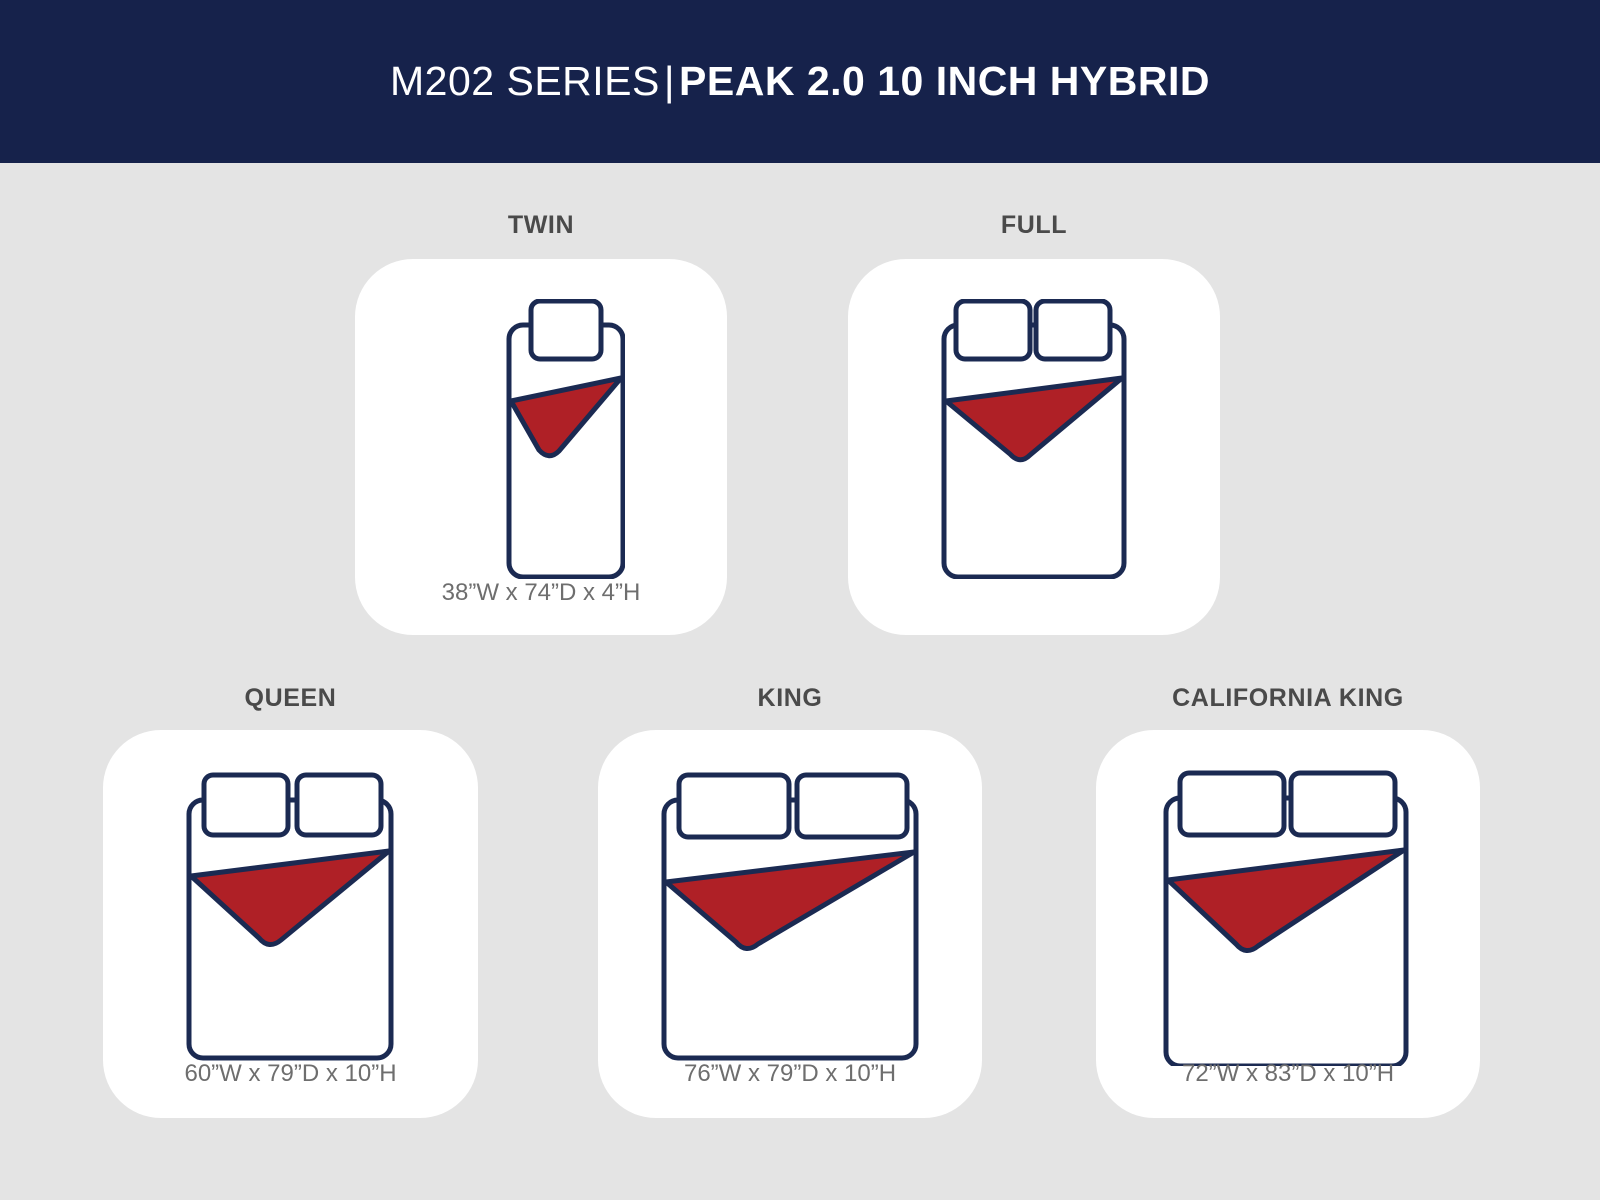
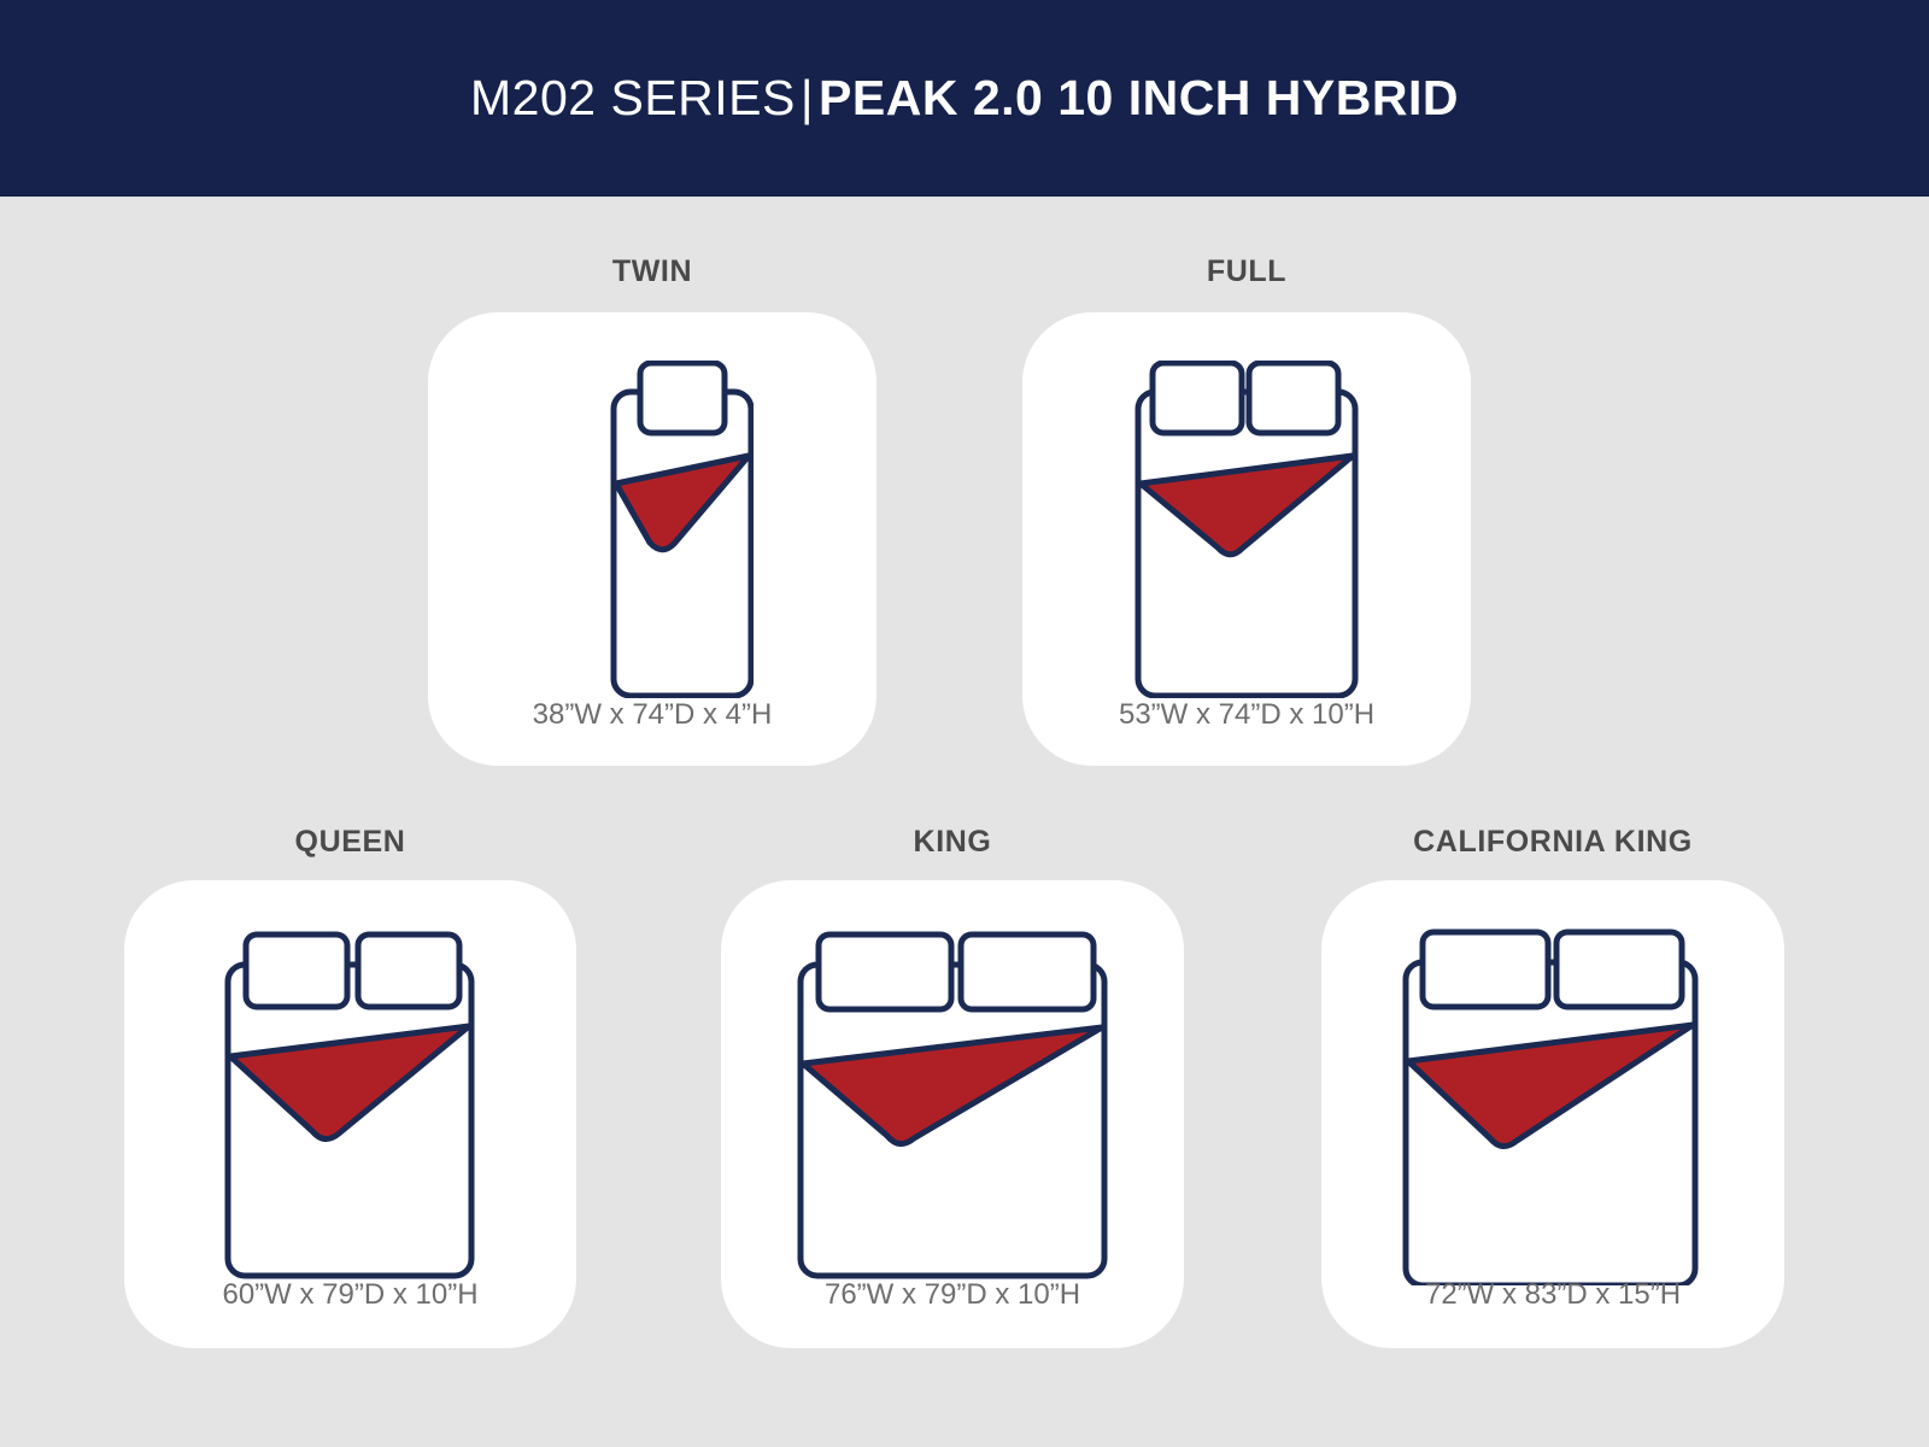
  M202 SERIES|PEAK 2.0 10 INCH HYBRID
  TWIN
  38”W x 74”D x 4”H
  FULL
+ 53”W x 74”D x 10”H
  QUEEN
  60”W x 79”D x 10”H
  KING
  76”W x 79”D x 10”H
  CALIFORNIA KING
- 72”W x 83”D x 10”H
+ 72”W x 83”D x 15”H
